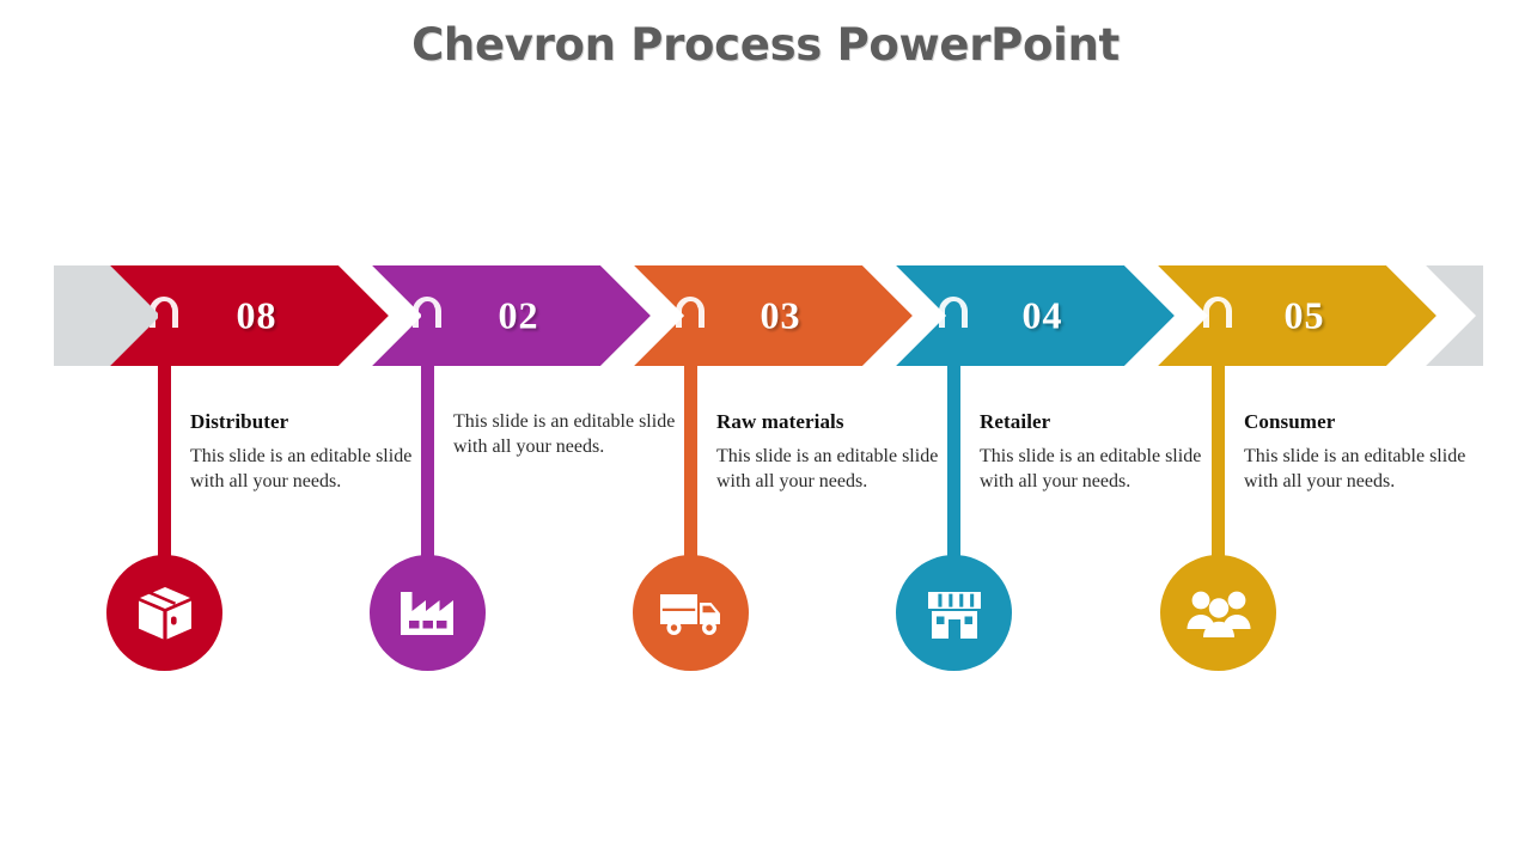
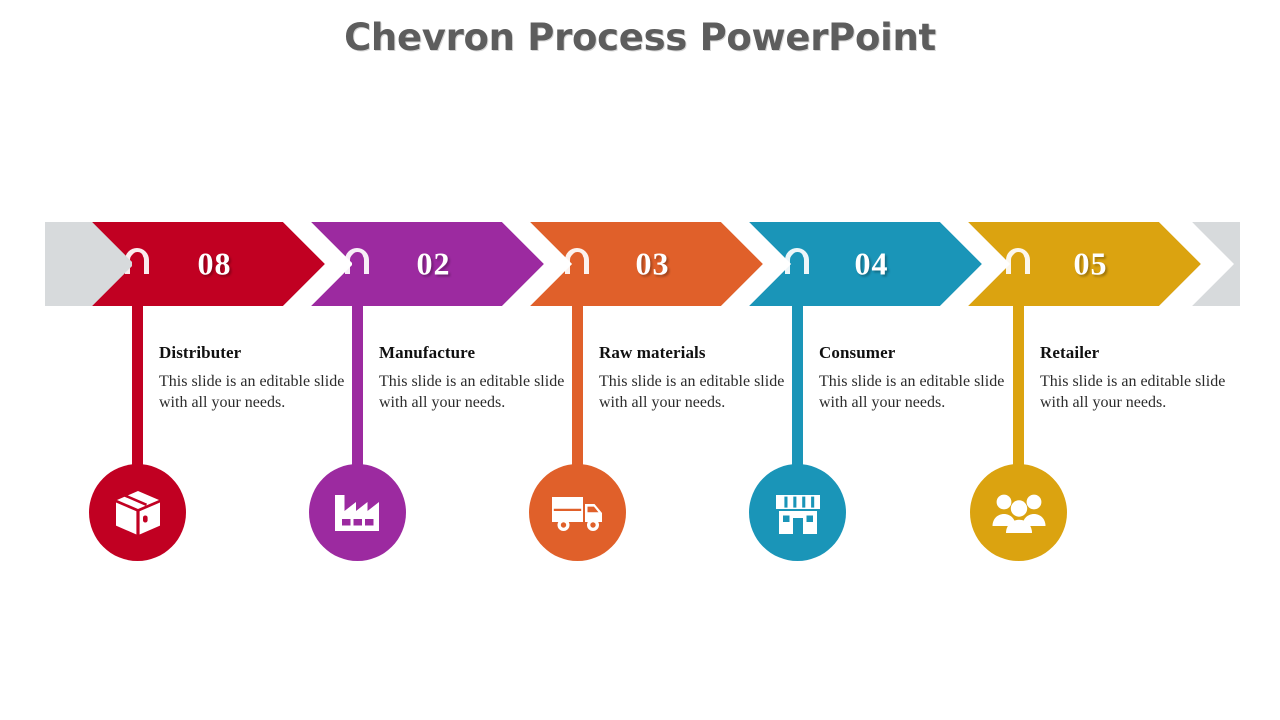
  Chevron Process PowerPoint
  08
  02
  03
  04
  05
  Distributer
  This slide is an editable slide with all your needs.
+ Manufacture
  This slide is an editable slide with all your needs.
  Raw materials
  This slide is an editable slide with all your needs.
- Retailer
+ Consumer
  This slide is an editable slide with all your needs.
- Consumer
+ Retailer
  This slide is an editable slide with all your needs.
